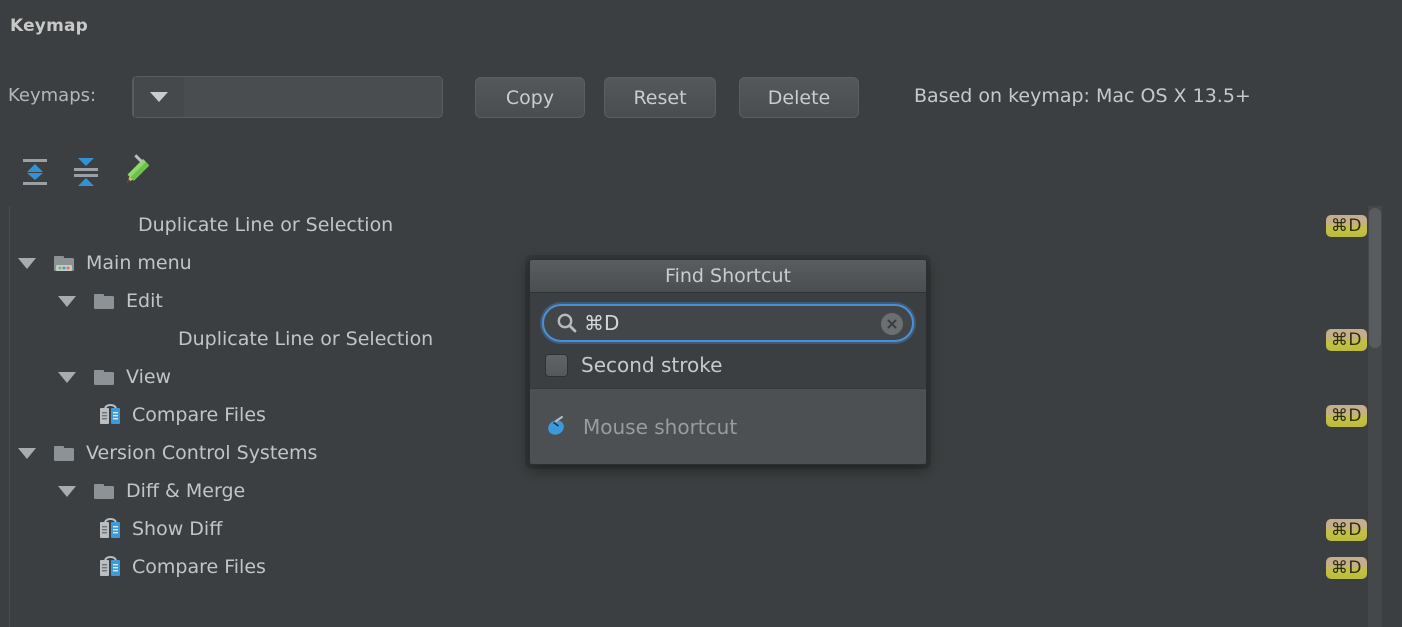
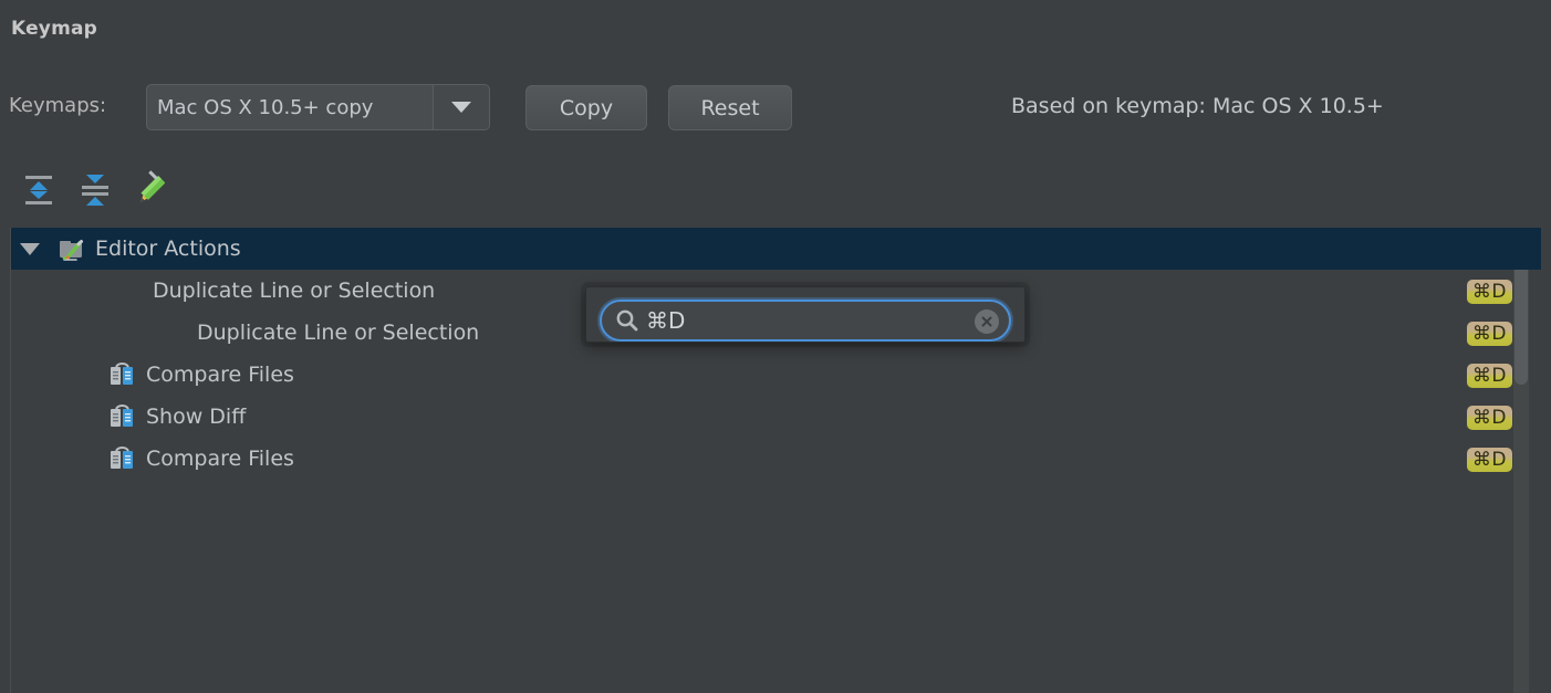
  Keymap
  Keymaps:
+ Mac OS X 10.5+ copy
  Copy
  Reset
- Delete
- Based on keymap: Mac OS X 13.5+
+ Based on keymap: Mac OS X 10.5+
+ Editor Actions
  Duplicate Line or Selection
  ⌘D
- Main menu
- Edit
  Duplicate Line or Selection
  ⌘D
- View
  Compare Files
  ⌘D
- Version Control Systems
- Diff & Merge
  Show Diff
  ⌘D
  Compare Files
  ⌘D
- Find Shortcut
  ⌘D
- Second stroke
- Mouse shortcut
